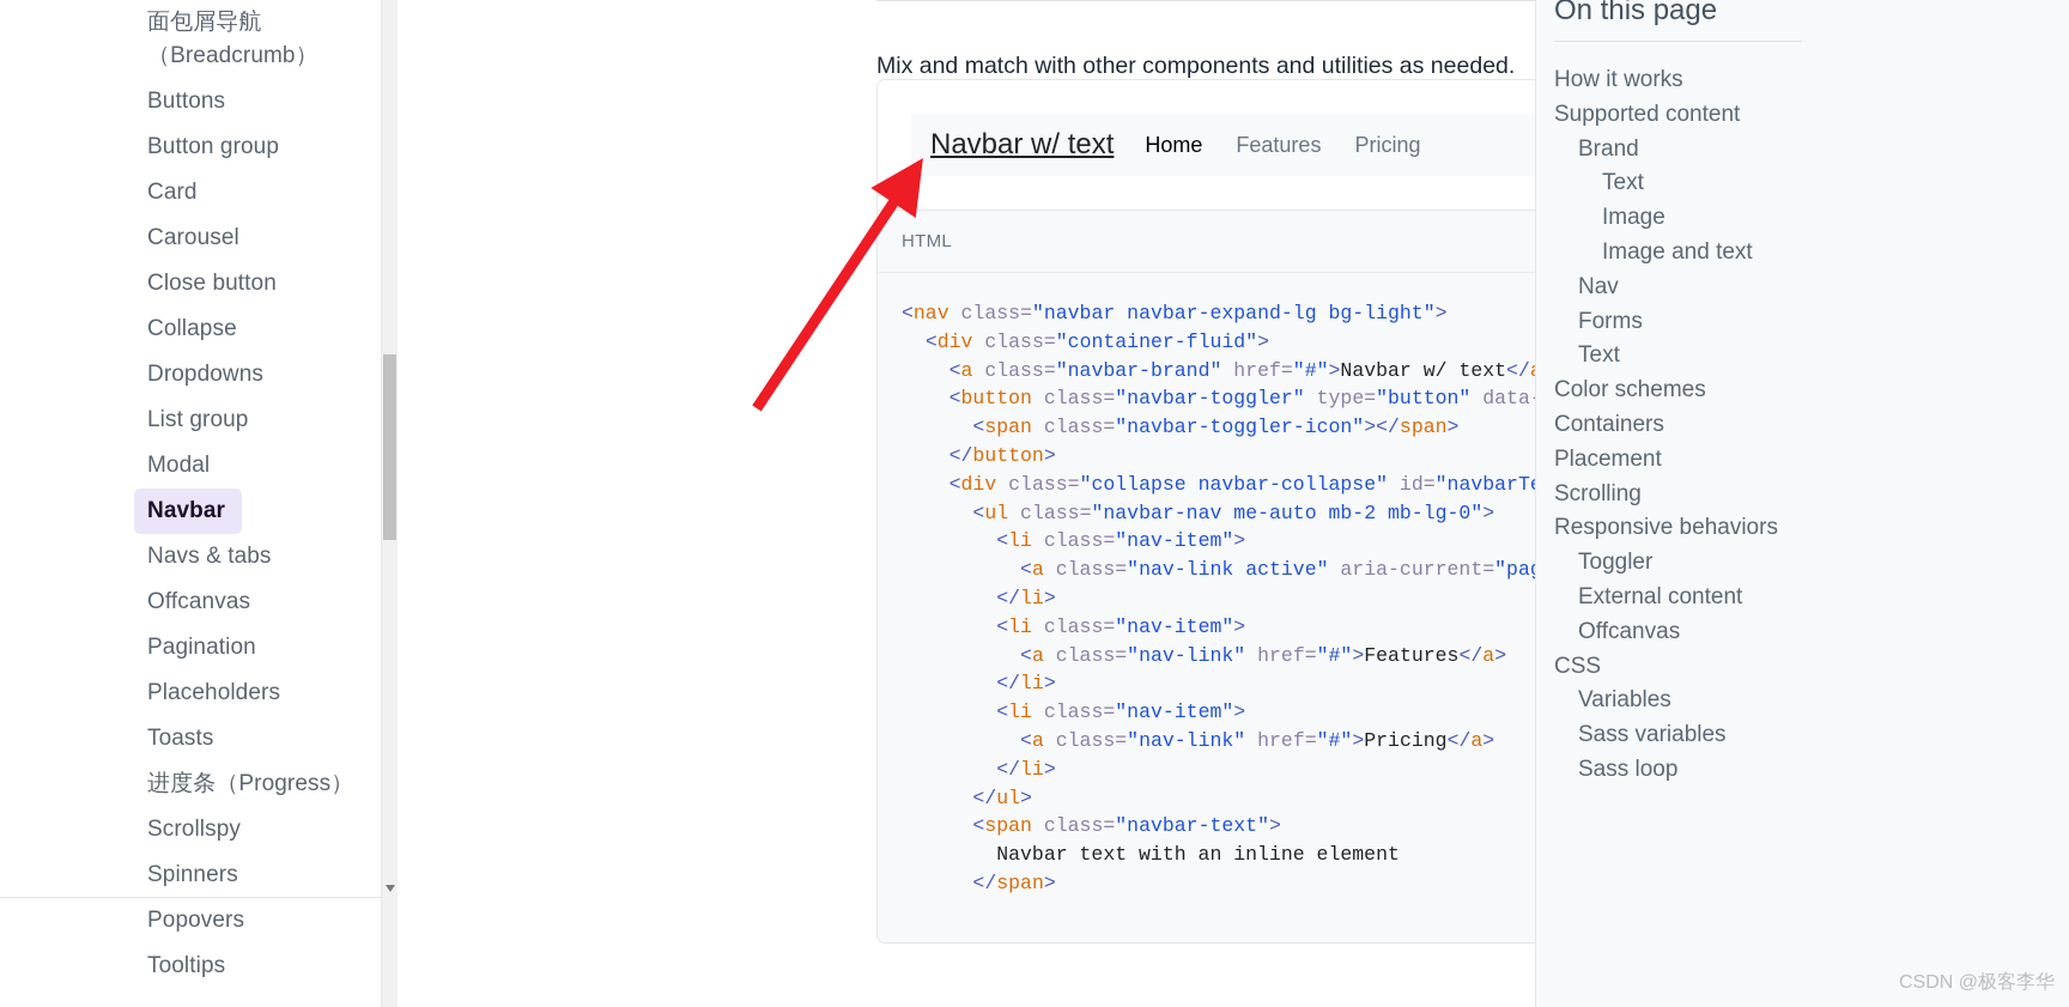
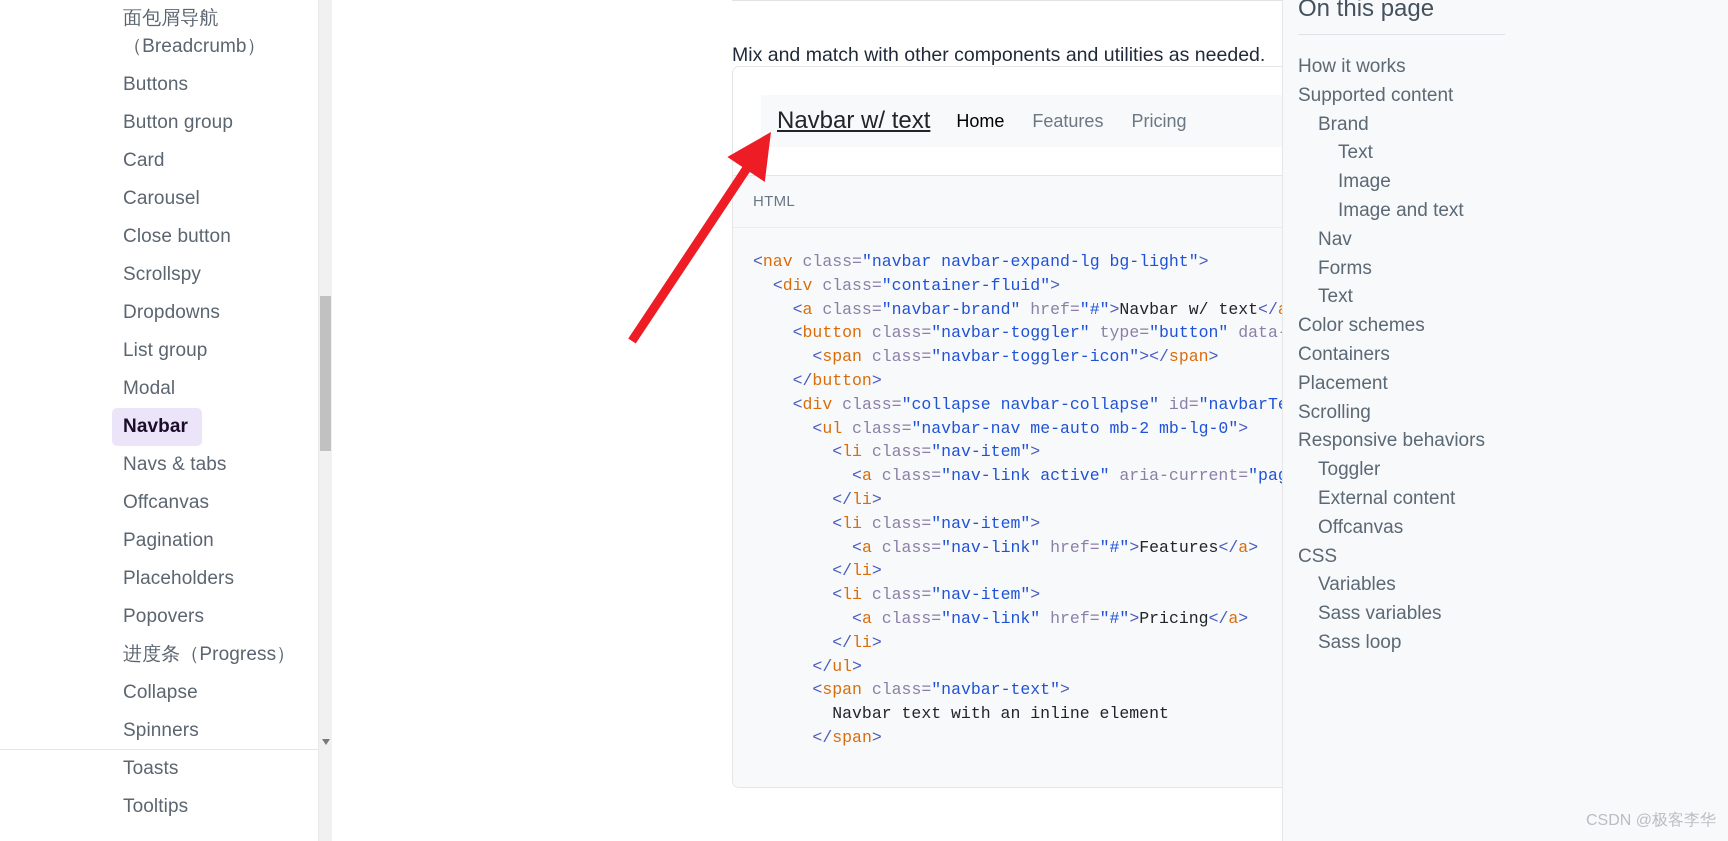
  面包屑导航
  （Breadcrumb）
  Buttons
  Button group
  Card
  Carousel
  Close button
- Collapse
+ Scrollspy
  Dropdowns
  List group
  Modal
  Navbar
  Navs & tabs
  Offcanvas
  Pagination
  Placeholders
- Toasts
+ Popovers
  进度条（Progress）
- Scrollspy
+ Collapse
  Spinners
- Popovers
+ Toasts
  Tooltips
  Mix and match with other components and utilities as needed.
  Navbar w/ text
  Home
  Features
  Pricing
  HTML
  <nav class="navbar navbar-expand-lg bg-light"> <div class="container-fluid"> <a class="navbar-brand" href="#">Navbar w/ text</ <button class="navbar-toggler" type="button" data <span class="navbar-toggler-icon"></span> </button> <div class="collapse navbar-collapse" id="navbarT <ul class="navbar-nav me-auto mb-2 mb-lg-0"> <li class="nav-item"> <a class="nav-link active" aria-current="pa </li> <li class="nav-item"> <a class="nav-link" href="#">Features</a> </li> <li class="nav-item"> <a class="nav-link" href="#">Pricing</a> </li> </ul> <span class="navbar-text"> Navbar text with an inline element </span>
  On this page
  How it works
  Supported content
  Brand
  Text
  Image
  Image and text
  Nav
  Forms
  Text
  Color schemes
  Containers
  Placement
  Scrolling
  Responsive behaviors
  Toggler
  External content
  Offcanvas
  CSS
  Variables
  Sass variables
  Sass loop
  CSDN @极客李华
